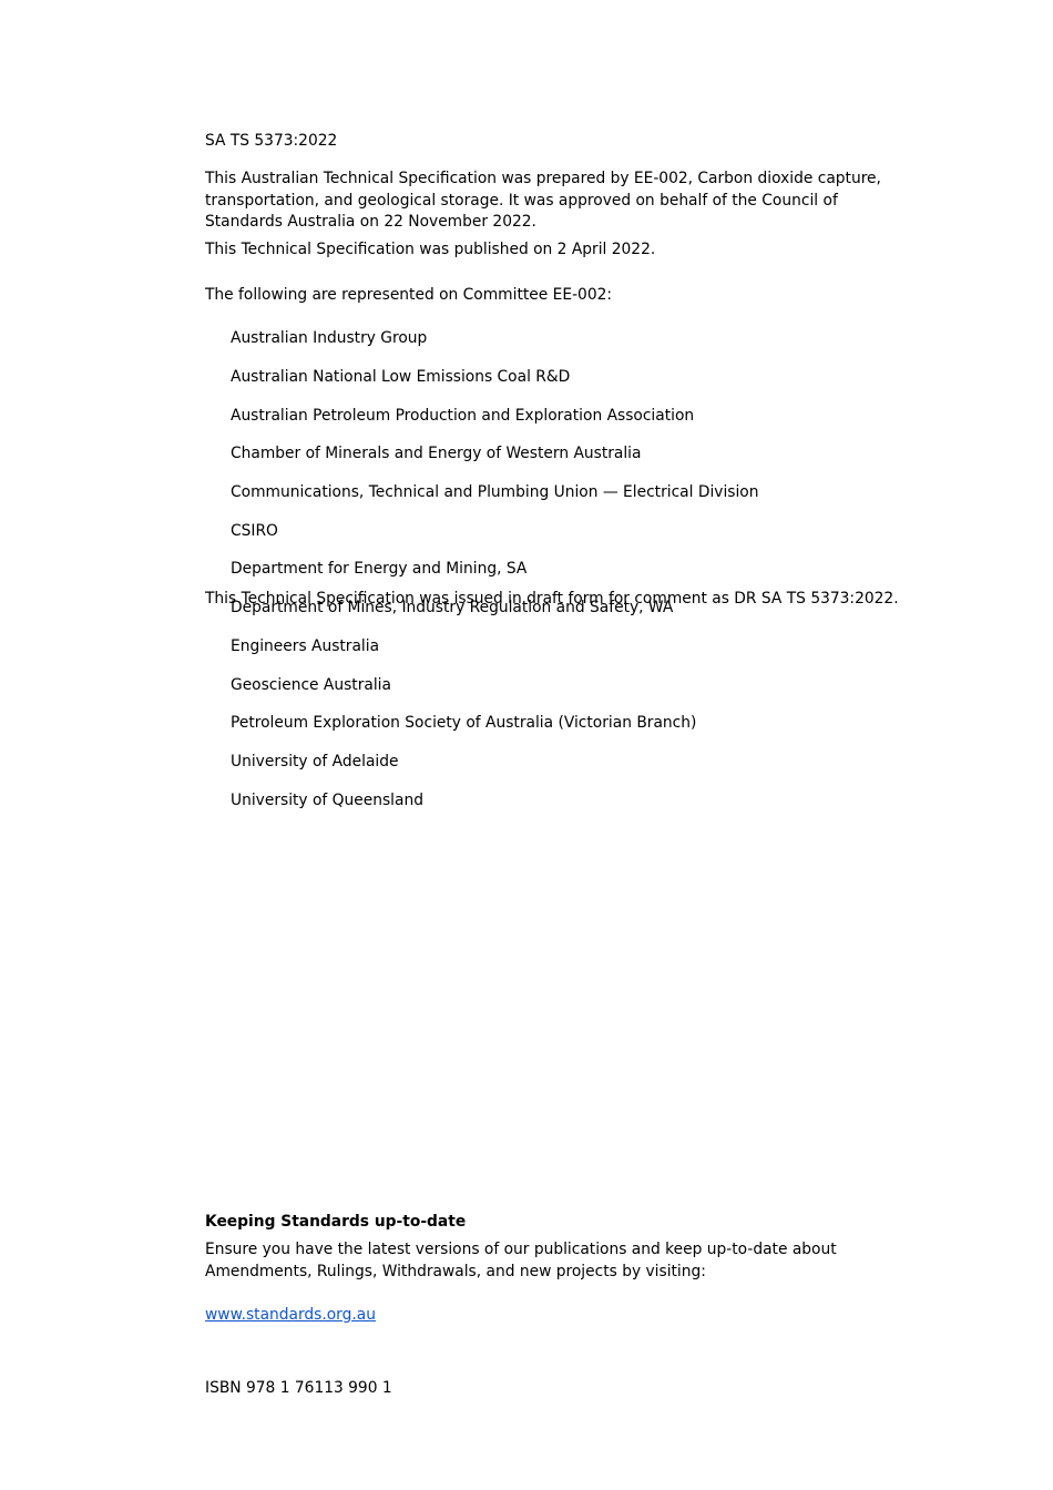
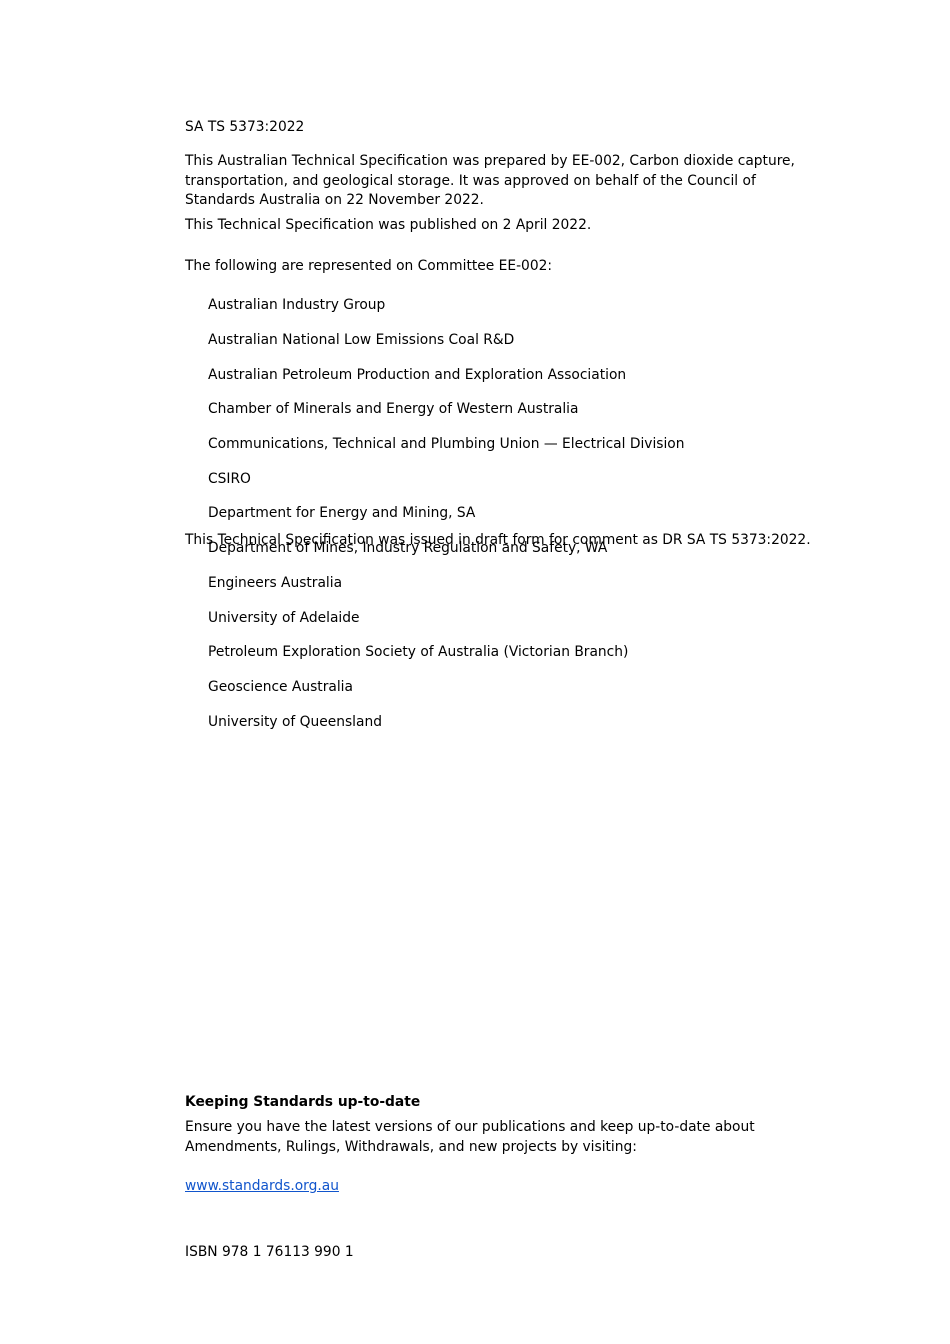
  SA TS 5373:2022
  This Australian Technical Specification was prepared by EE-002, Carbon dioxide capture,
  transportation, and geological storage. It was approved on behalf of the Council of
  Standards Australia on 22 November 2022.
  This Technical Specification was published on 2 April 2022.
  The following are represented on Committee EE-002:
  Australian Industry Group
  Australian National Low Emissions Coal R&D
  Australian Petroleum Production and Exploration Association
  Chamber of Minerals and Energy of Western Australia
  Communications, Technical and Plumbing Union — Electrical Division
  CSIRO
  Department for Energy and Mining, SA
  Department of Mines, Industry Regulation and Safety, WA
  Engineers Australia
- Geoscience Australia
+ University of Adelaide
  Petroleum Exploration Society of Australia (Victorian Branch)
- University of Adelaide
+ Geoscience Australia
  University of Queensland
  This Technical Specification was issued in draft form for comment as DR SA TS 5373:2022.
  Keeping Standards up-to-date
  Ensure you have the latest versions of our publications and keep up-to-date about
  Amendments, Rulings, Withdrawals, and new projects by visiting:
  www.standards.org.au
  ISBN 978 1 76113 990 1
